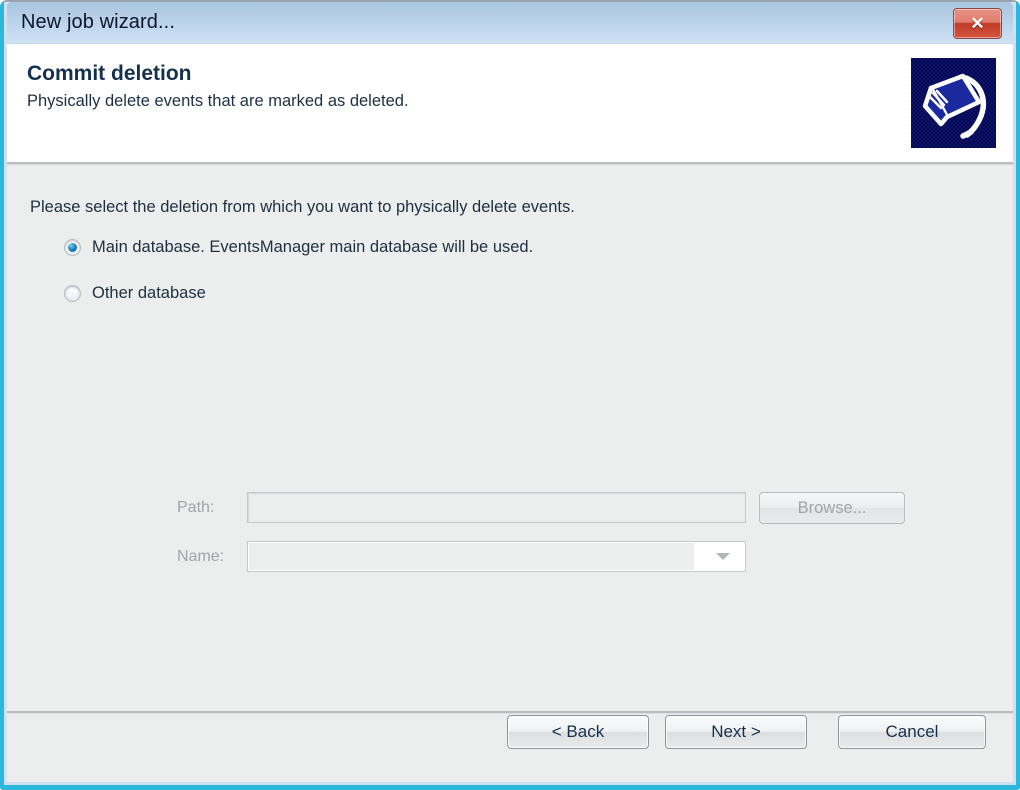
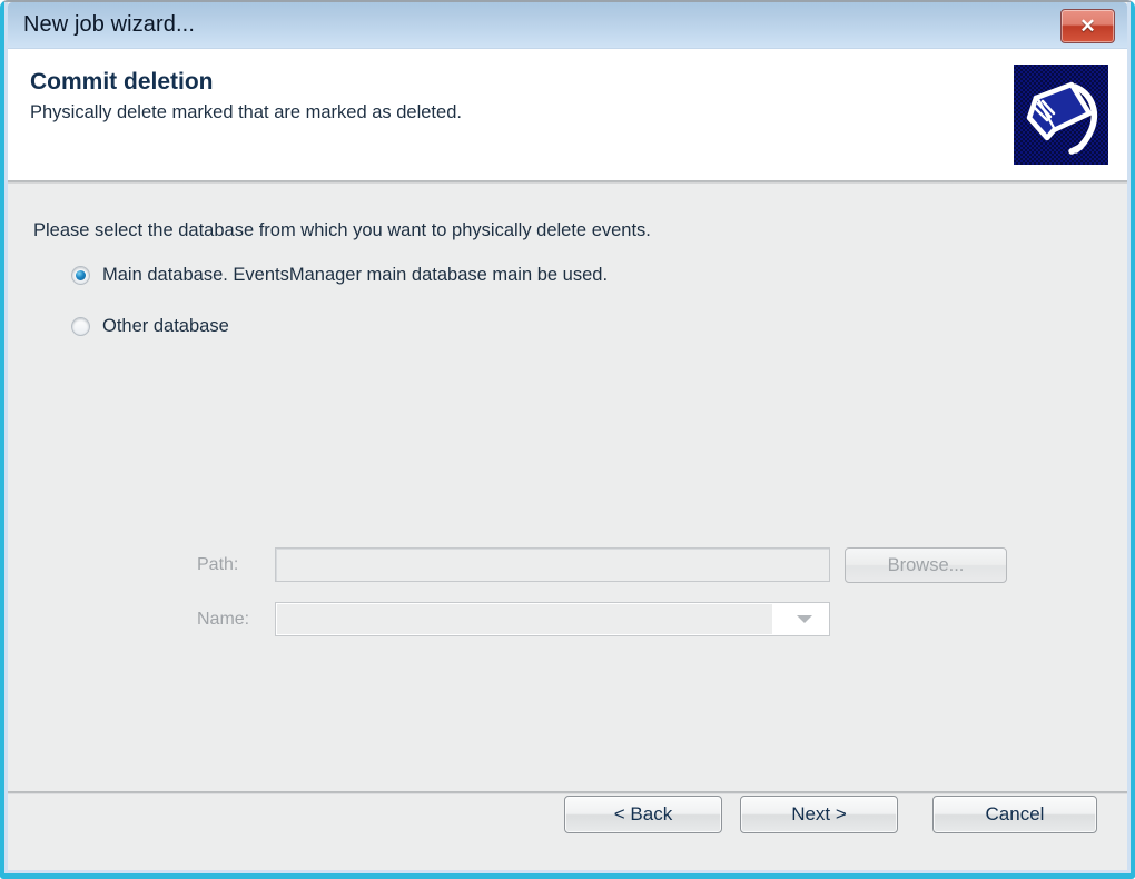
  New job wizard...
  ✕
  Commit deletion
- Physically delete events that are marked as deleted.
+ Physically delete marked that are marked as deleted.
- Please select the deletion from which you want to physically delete events.
+ Please select the database from which you want to physically delete events.
- Main database. EventsManager main database will be used.
+ Main database. EventsManager main database main be used.
  Other database
  Path:
  Browse...
  Name:
  < Back
  Next >
  Cancel
